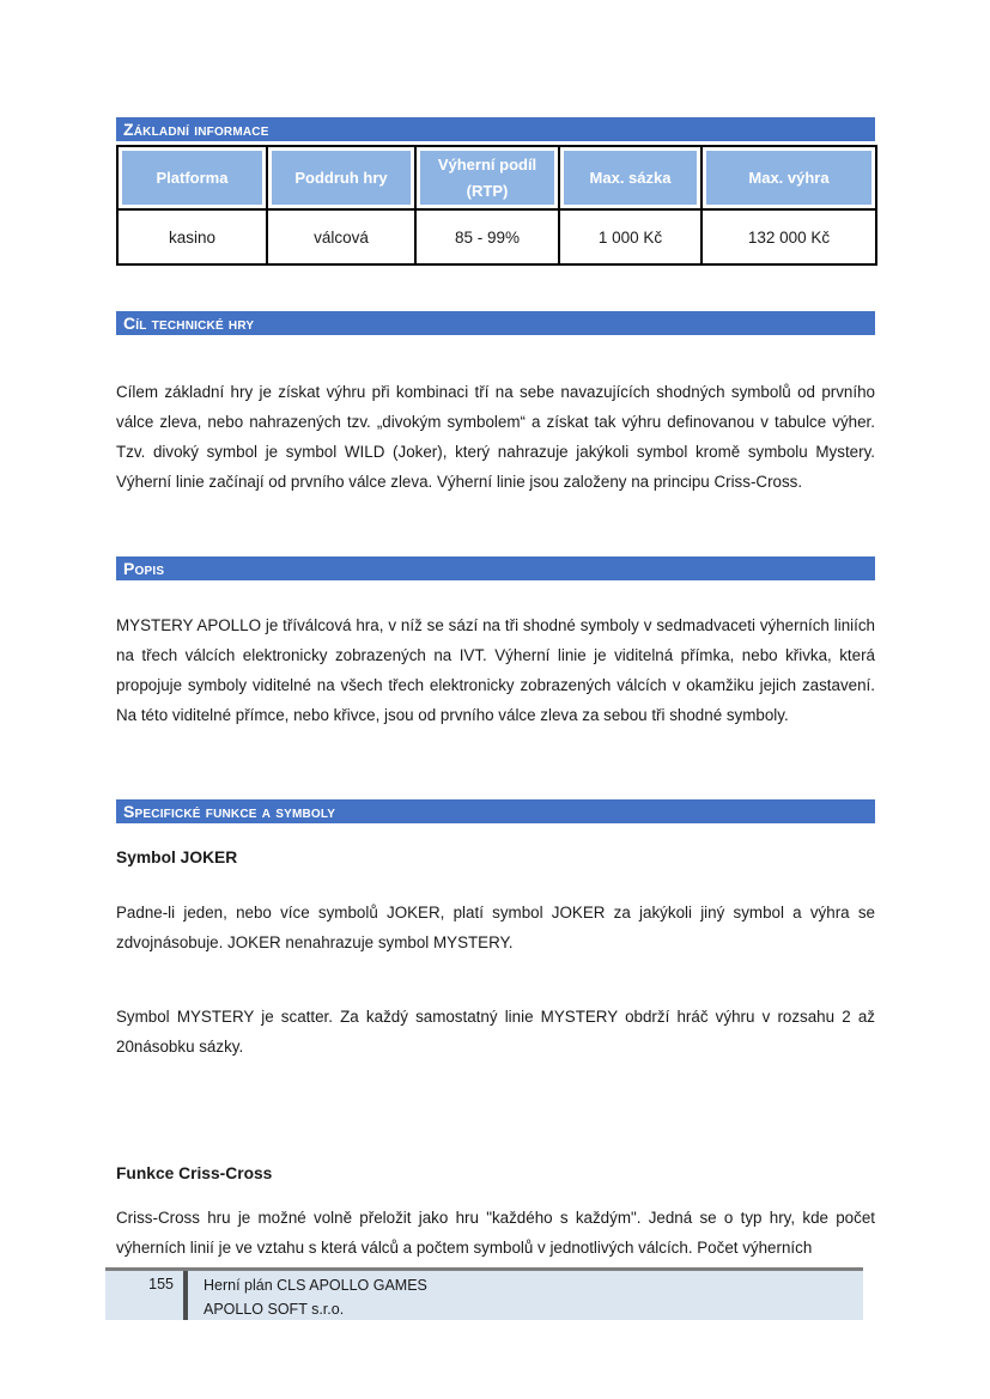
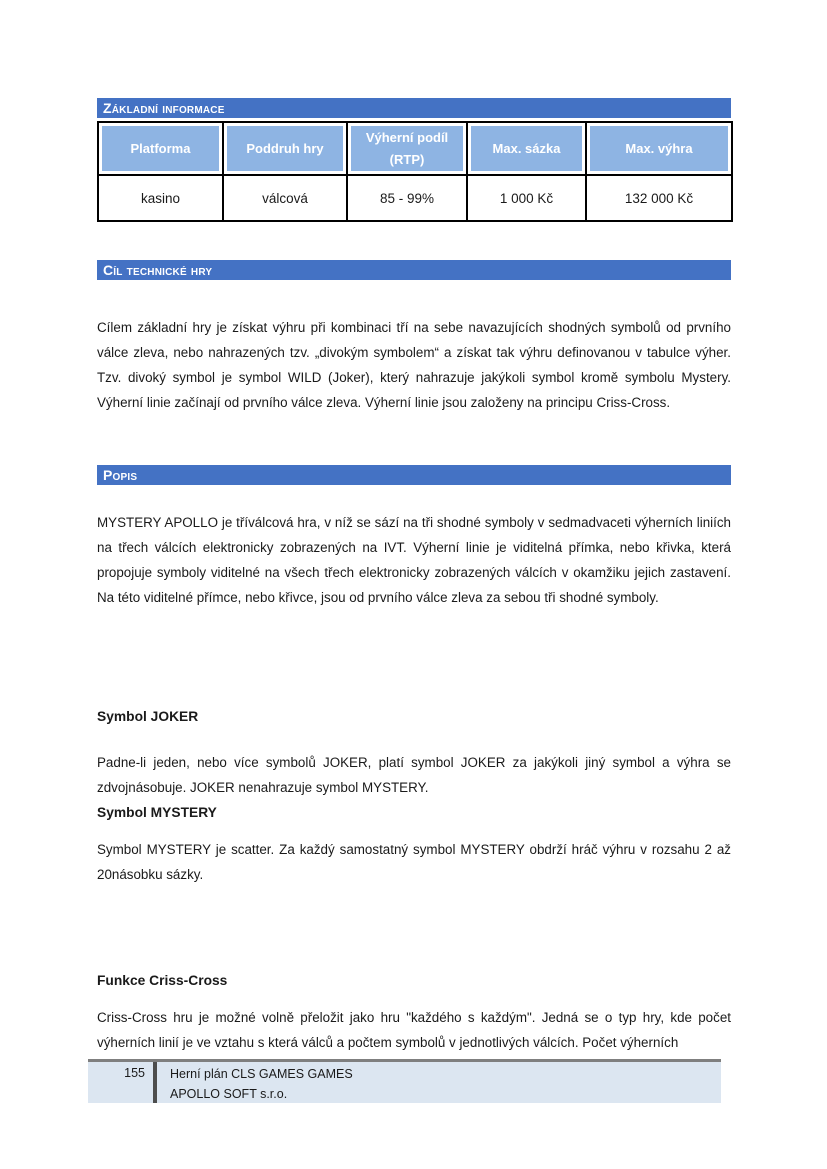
  Základní informace
  Platforma	Poddruh hry	Výherní podíl (RTP)	Max. sázka	Max. výhra
  kasino	válcová	85 - 99%	1 000 Kč	132 000 Kč
  Cíl technické hry
  Cílem základní hry je získat výhru při kombinaci tří na sebe navazujících shodných symbolů od prvního válce zleva, nebo nahrazených tzv. „divokým symbolem“ a získat tak výhru definovanou v tabulce výher. Tzv. divoký symbol je symbol WILD (Joker), který nahrazuje jakýkoli symbol kromě symbolu Mystery. Výherní linie začínají od prvního válce zleva. Výherní linie jsou založeny na principu Criss-Cross.
  Popis
  MYSTERY APOLLO je tříválcová hra, v níž se sází na tři shodné symboly v sedmadvaceti výherních liniích na třech válcích elektronicky zobrazených na IVT. Výherní linie je viditelná přímka, nebo křivka, která propojuje symboly viditelné na všech třech elektronicky zobrazených válcích v okamžiku jejich zastavení. Na této viditelné přímce, nebo křivce, jsou od prvního válce zleva za sebou tři shodné symboly.
- Specifické funkce a symboly
  Symbol JOKER
  Padne-li jeden, nebo více symbolů JOKER, platí symbol JOKER za jakýkoli jiný symbol a výhra se zdvojnásobuje. JOKER nenahrazuje symbol MYSTERY.
+ Symbol MYSTERY
- Symbol MYSTERY je scatter. Za každý samostatný linie MYSTERY obdrží hráč výhru v rozsahu 2 až 20násobku sázky.
+ Symbol MYSTERY je scatter. Za každý samostatný symbol MYSTERY obdrží hráč výhru v rozsahu 2 až 20násobku sázky.
  Funkce Criss-Cross
  Criss-Cross hru je možné volně přeložit jako hru "každého s každým". Jedná se o typ hry, kde počet výherních linií je ve vztahu s která válců a počtem symbolů v jednotlivých válcích. Počet výherních
  155
- Herní plán CLS APOLLO GAMES
+ Herní plán CLS GAMES GAMES
  APOLLO SOFT s.r.o.
